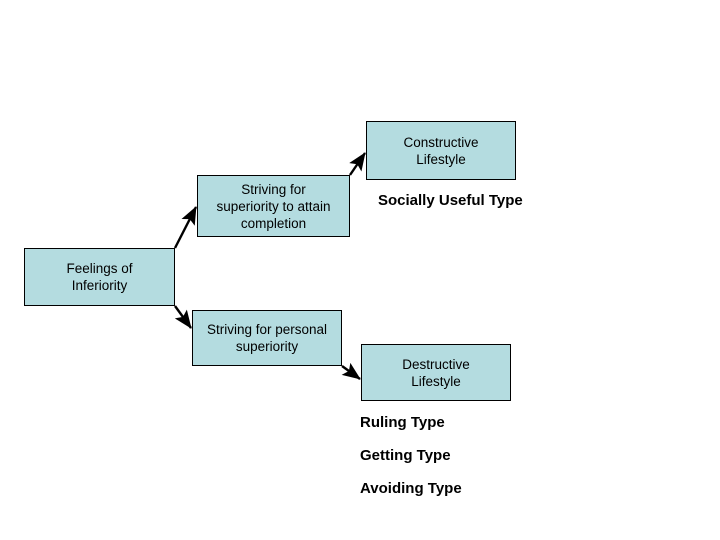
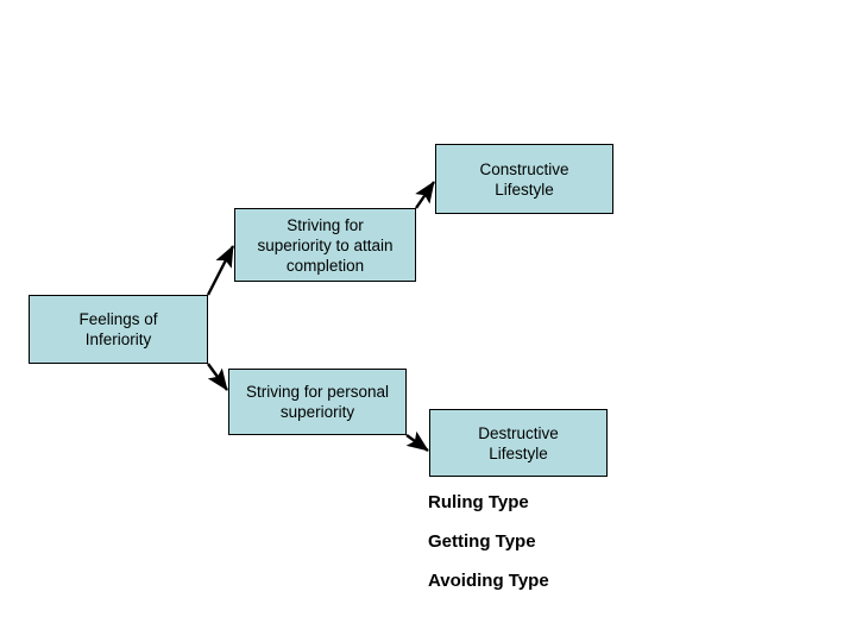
  Feelings of
  Inferiority
  Striving for
  superiority to attain
  completion
  Striving for personal
  superiority
  Constructive
  Lifestyle
  Destructive
  Lifestyle
- Socially Useful Type
  Ruling Type
  Getting Type
  Avoiding Type
